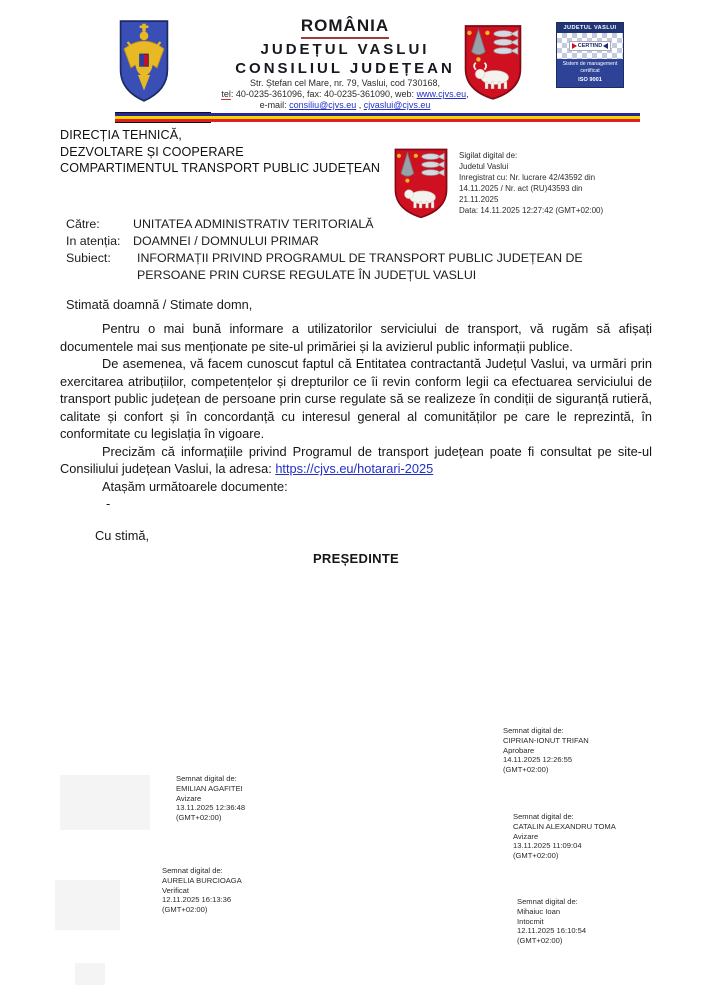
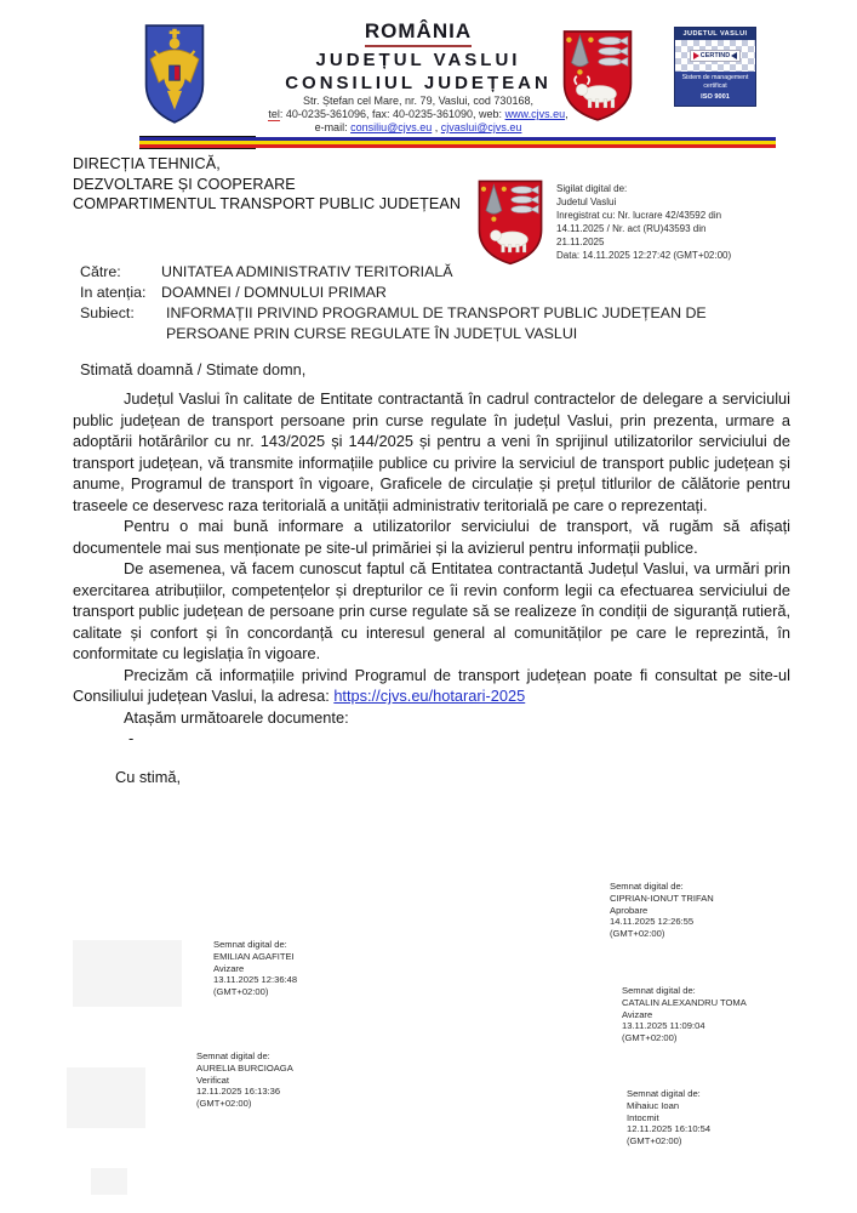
  ROMÂNIA
  JUDEȚUL VASLUI
  CONSILIUL JUDEȚEAN
  Str. Ștefan cel Mare, nr. 79, Vaslui, cod 730168,
  tel: 40-0235-361096, fax: 40-0235-361090, web: www.cjvs.eu,
  e-mail: consiliu@cjvs.eu , cjvaslui@cjvs.eu
  DIRECȚIA TEHNICĂ,
  DEZVOLTARE ȘI COOPERARE
  COMPARTIMENTUL TRANSPORT PUBLIC JUDEȚEAN
  Sigilat digital de:
  Judetul Vaslui
  Inregistrat cu: Nr. lucrare 42/43592 din
  14.11.2025 / Nr. act (RU)43593 din
  21.11.2025
  Data: 14.11.2025 12:27:42 (GMT+02:00)
  Către:
  UNITATEA ADMINISTRATIV TERITORIALĂ
  In atenția:
  DOAMNEI / DOMNULUI PRIMAR
  Subiect:
  INFORMAȚII PRIVIND PROGRAMUL DE TRANSPORT PUBLIC JUDEȚEAN DE PERSOANE PRIN CURSE REGULATE ÎN JUDEȚUL VASLUI
  Stimată doamnă / Stimate domn,
+ Județul Vaslui în calitate de Entitate contractantă în cadrul contractelor de delegare a serviciului public județean de transport persoane prin curse regulate în județul Vaslui, prin prezenta, urmare a adoptării hotărârilor cu nr. 143/2025 și 144/2025 și pentru a veni în sprijinul utilizatorilor serviciului de transport județean, vă transmite informațiile publice cu privire la serviciul de transport public județean și anume, Programul de transport în vigoare, Graficele de circulație și prețul titlurilor de călătorie pentru traseele ce deservesc raza teritorială a unității administrativ teritorială pe care o reprezentați.
- Pentru o mai bună informare a utilizatorilor serviciului de transport, vă rugăm să afișați documentele mai sus menționate pe site-ul primăriei și la avizierul public informații publice.
+ Pentru o mai bună informare a utilizatorilor serviciului de transport, vă rugăm să afișați documentele mai sus menționate pe site-ul primăriei și la avizierul pentru informații publice.
  De asemenea, vă facem cunoscut faptul că Entitatea contractantă Județul Vaslui, va urmări prin exercitarea atribuțiilor, competențelor și drepturilor ce îi revin conform legii ca efectuarea serviciului de transport public județean de persoane prin curse regulate să se realizeze în condiții de siguranță rutieră, calitate și confort și în concordanță cu interesul general al comunităților pe care le reprezintă, în conformitate cu legislația în vigoare.
  Precizăm că informațiile privind Programul de transport județean poate fi consultat pe site-ul Consiliului județean Vaslui, la adresa: https://cjvs.eu/hotarari-2025
  Atașăm următoarele documente:
  -
  Cu stimă,
- PREȘEDINTE
  Semnat digital de:
  EMILIAN AGAFITEI
  Avizare
  13.11.2025 12:36:48
  (GMT+02:00)
  Semnat digital de:
  AURELIA BURCIOAGA
  Verificat
  12.11.2025 16:13:36
  (GMT+02:00)
  Semnat digital de:
  CIPRIAN-IONUT TRIFAN
  Aprobare
  14.11.2025 12:26:55
  (GMT+02:00)
  Semnat digital de:
  CATALIN ALEXANDRU TOMA
  Avizare
  13.11.2025 11:09:04
  (GMT+02:00)
  Semnat digital de:
  Mihaiuc Ioan
  Intocmit
  12.11.2025 16:10:54
  (GMT+02:00)
